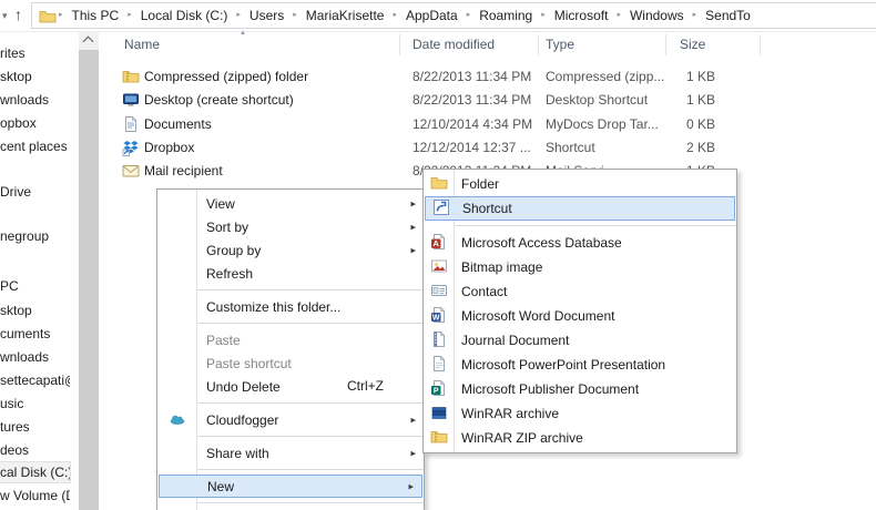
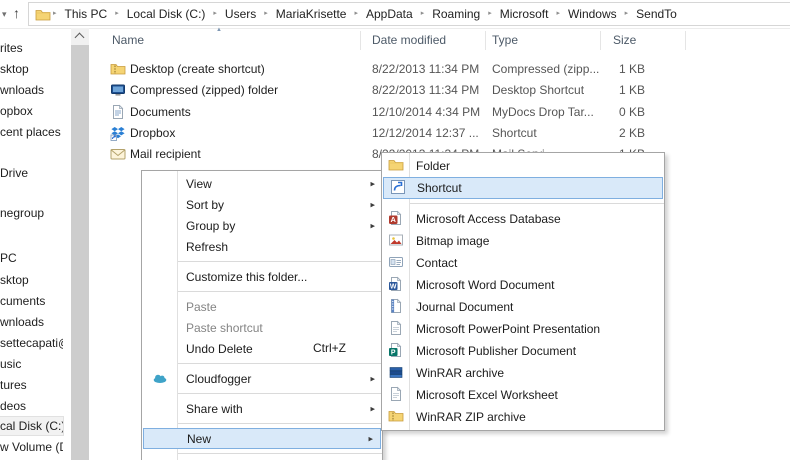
  ▾
  ↑
  This PC
  Local Disk (C:)
  Users
  MariaKrisette
  AppData
  Roaming
  Microsoft
  Windows
  SendTo
  rites
  sktop
  wnloads
  opbox
  cent places
  Drive
  negroup
  PC
  sktop
  cuments
  wnloads
  settecapati
  usic
  tures
  deos
  cal Disk (C:)
  w Volume (
  Name
  Date modified
  Type
  Size
- Compressed (zipped) folder
+ Desktop (create shortcut)
  8/22/2013 11:34 PM
  Compressed (zipp...
  1 KB
- Desktop (create shortcut)
+ Compressed (zipped) folder
  8/22/2013 11:34 PM
  Desktop Shortcut
  1 KB
  Documents
  12/10/2014 4:34 PM
  MyDocs Drop Tar...
  0 KB
  Dropbox
  12/12/2014 12:37 ...
  Shortcut
  2 KB
  Mail recipient
  View
  ▸
  Sort by
  ▸
  Group by
  ▸
  Refresh
  Customize this folder...
  Paste
  Paste shortcut
  Undo Delete
  Ctrl+Z
  Cloudfogger
  ▸
  Share with
  ▸
  New
  ▸
  Folder
  Shortcut
  A
  Microsoft Access Database
  Bitmap image
  Contact
  Microsoft Word Document
  Journal Document
  Microsoft PowerPoint Presentation
  Microsoft Publisher Document
  WinRAR archive
+ Microsoft Excel Worksheet
  WinRAR ZIP archive
